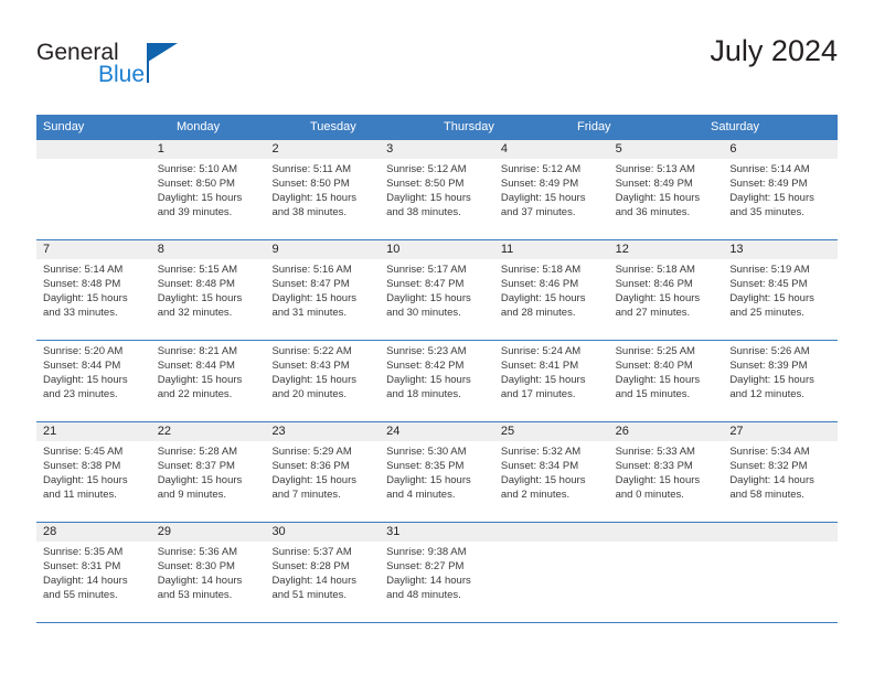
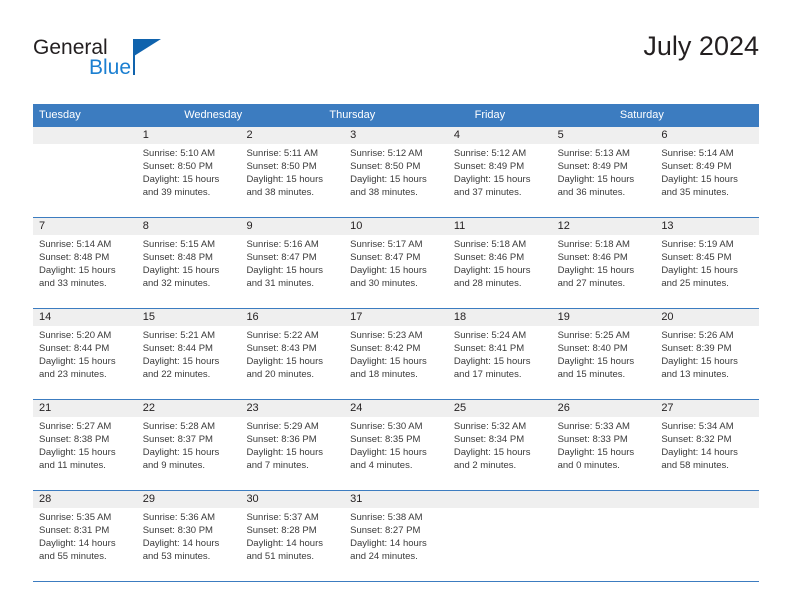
  General
  Blue
  July 2024
- Sunday
- Monday
  Tuesday
+ Wednesday
  Thursday
  Friday
  Saturday
  1
  2
  3
  4
  5
  6
  Sunrise: 5:10 AM
  Sunset: 8:50 PM
  Daylight: 15 hours
  and 39 minutes.
  Sunrise: 5:11 AM
  Sunset: 8:50 PM
  Daylight: 15 hours
  and 38 minutes.
  Sunrise: 5:12 AM
  Sunset: 8:50 PM
  Daylight: 15 hours
  and 38 minutes.
  Sunrise: 5:12 AM
  Sunset: 8:49 PM
  Daylight: 15 hours
  and 37 minutes.
  Sunrise: 5:13 AM
  Sunset: 8:49 PM
  Daylight: 15 hours
  and 36 minutes.
  Sunrise: 5:14 AM
  Sunset: 8:49 PM
  Daylight: 15 hours
  and 35 minutes.
  7
  8
  9
  10
  11
  12
  13
  Sunrise: 5:14 AM
  Sunset: 8:48 PM
  Daylight: 15 hours
  and 33 minutes.
  Sunrise: 5:15 AM
  Sunset: 8:48 PM
  Daylight: 15 hours
  and 32 minutes.
  Sunrise: 5:16 AM
  Sunset: 8:47 PM
  Daylight: 15 hours
  and 31 minutes.
  Sunrise: 5:17 AM
  Sunset: 8:47 PM
  Daylight: 15 hours
  and 30 minutes.
  Sunrise: 5:18 AM
  Sunset: 8:46 PM
  Daylight: 15 hours
  and 28 minutes.
  Sunrise: 5:18 AM
  Sunset: 8:46 PM
  Daylight: 15 hours
  and 27 minutes.
  Sunrise: 5:19 AM
  Sunset: 8:45 PM
  Daylight: 15 hours
  and 25 minutes.
+ 14
+ 15
+ 16
+ 17
+ 18
+ 19
+ 20
  Sunrise: 5:20 AM
  Sunset: 8:44 PM
  Daylight: 15 hours
  and 23 minutes.
- Sunrise: 8:21 AM
+ Sunrise: 5:21 AM
  Sunset: 8:44 PM
  Daylight: 15 hours
  and 22 minutes.
  Sunrise: 5:22 AM
  Sunset: 8:43 PM
  Daylight: 15 hours
  and 20 minutes.
  Sunrise: 5:23 AM
  Sunset: 8:42 PM
  Daylight: 15 hours
  and 18 minutes.
  Sunrise: 5:24 AM
  Sunset: 8:41 PM
  Daylight: 15 hours
  and 17 minutes.
  Sunrise: 5:25 AM
  Sunset: 8:40 PM
  Daylight: 15 hours
  and 15 minutes.
  Sunrise: 5:26 AM
  Sunset: 8:39 PM
  Daylight: 15 hours
- and 12 minutes.
+ and 13 minutes.
  21
  22
  23
  24
  25
  26
  27
- Sunrise: 5:45 AM
+ Sunrise: 5:27 AM
  Sunset: 8:38 PM
  Daylight: 15 hours
  and 11 minutes.
  Sunrise: 5:28 AM
  Sunset: 8:37 PM
  Daylight: 15 hours
  and 9 minutes.
  Sunrise: 5:29 AM
  Sunset: 8:36 PM
  Daylight: 15 hours
  and 7 minutes.
  Sunrise: 5:30 AM
  Sunset: 8:35 PM
  Daylight: 15 hours
  and 4 minutes.
  Sunrise: 5:32 AM
  Sunset: 8:34 PM
  Daylight: 15 hours
  and 2 minutes.
  Sunrise: 5:33 AM
  Sunset: 8:33 PM
  Daylight: 15 hours
  and 0 minutes.
  Sunrise: 5:34 AM
  Sunset: 8:32 PM
  Daylight: 14 hours
  and 58 minutes.
  28
  29
  30
  31
  Sunrise: 5:35 AM
  Sunset: 8:31 PM
  Daylight: 14 hours
  and 55 minutes.
  Sunrise: 5:36 AM
  Sunset: 8:30 PM
  Daylight: 14 hours
  and 53 minutes.
  Sunrise: 5:37 AM
  Sunset: 8:28 PM
  Daylight: 14 hours
  and 51 minutes.
- Sunrise: 9:38 AM
+ Sunrise: 5:38 AM
  Sunset: 8:27 PM
  Daylight: 14 hours
- and 48 minutes.
+ and 24 minutes.
